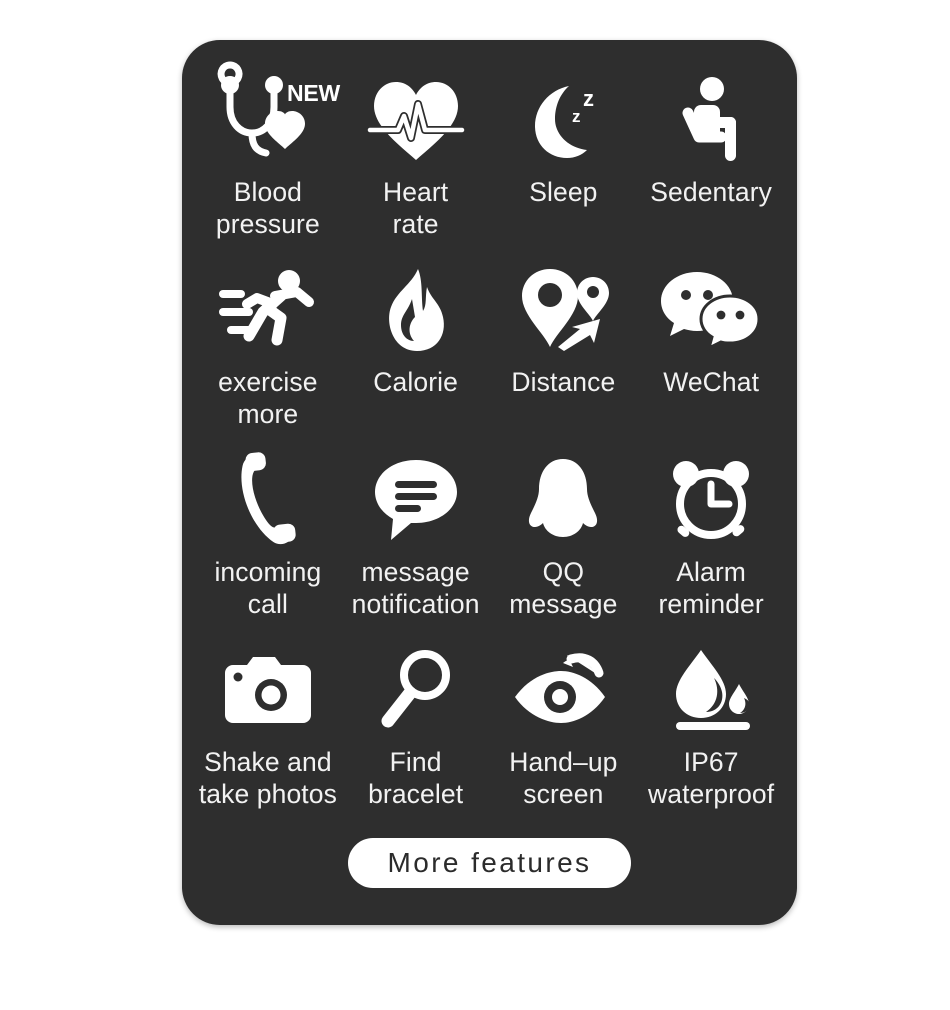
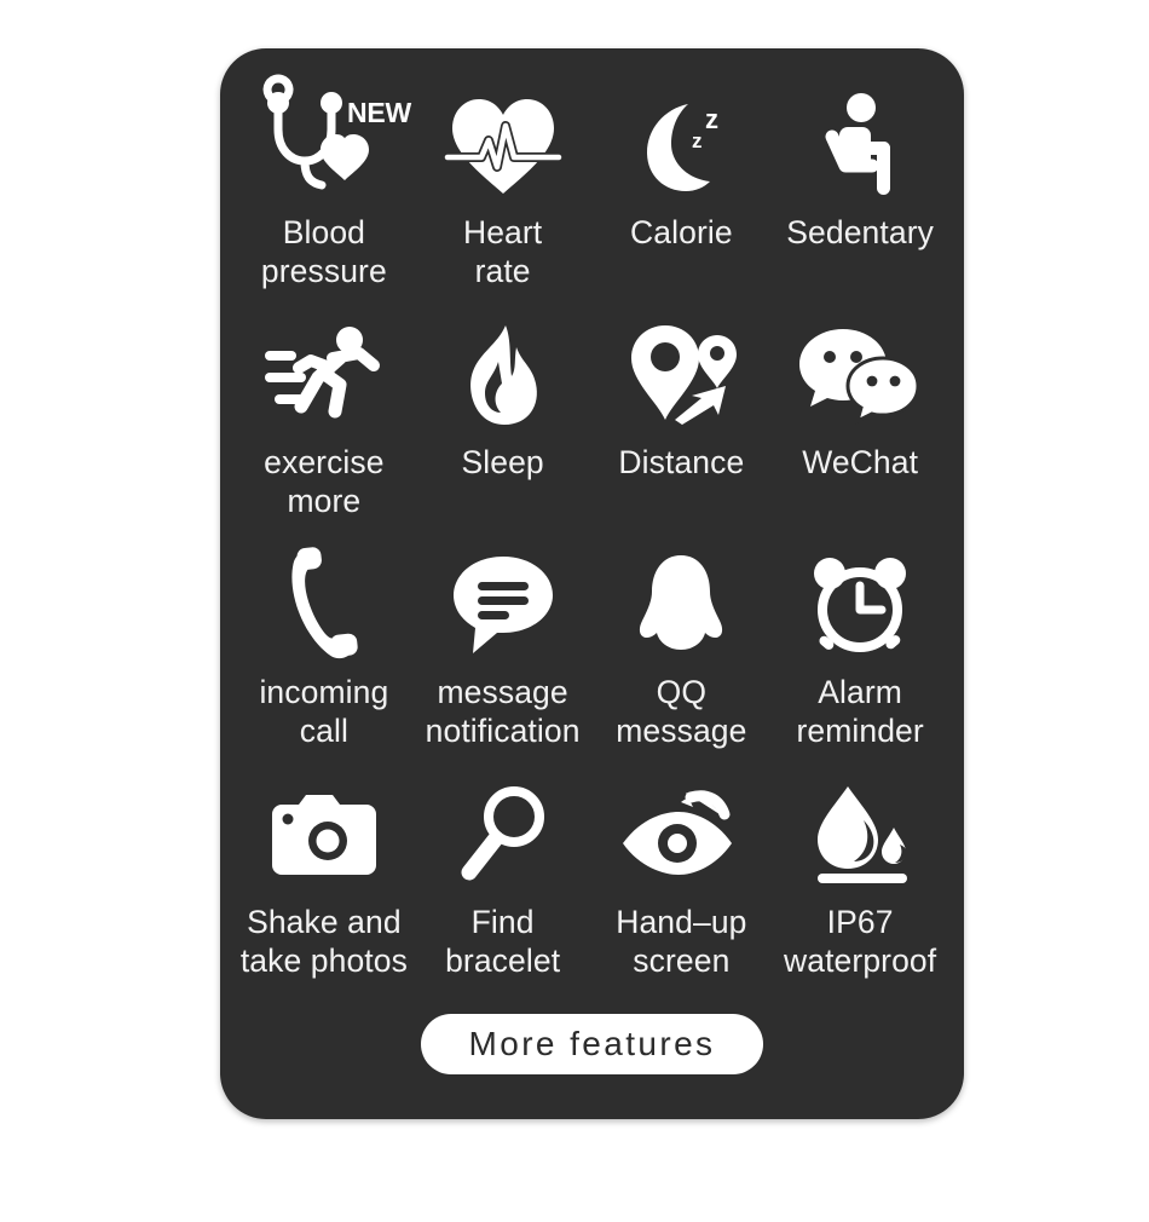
  NEW
  Blood
  pressure
  Heart
  rate
  z
  z
- Sleep
+ Calorie
  Sedentary
  exercise
  more
- Calorie
+ Sleep
  Distance
  WeChat
  incoming
  call
  message
  notification
  QQ
  message
  Alarm
  reminder
  Shake and
  take photos
  Find
  bracelet
  Hand–up
  screen
  IP67
  waterproof
  More features
